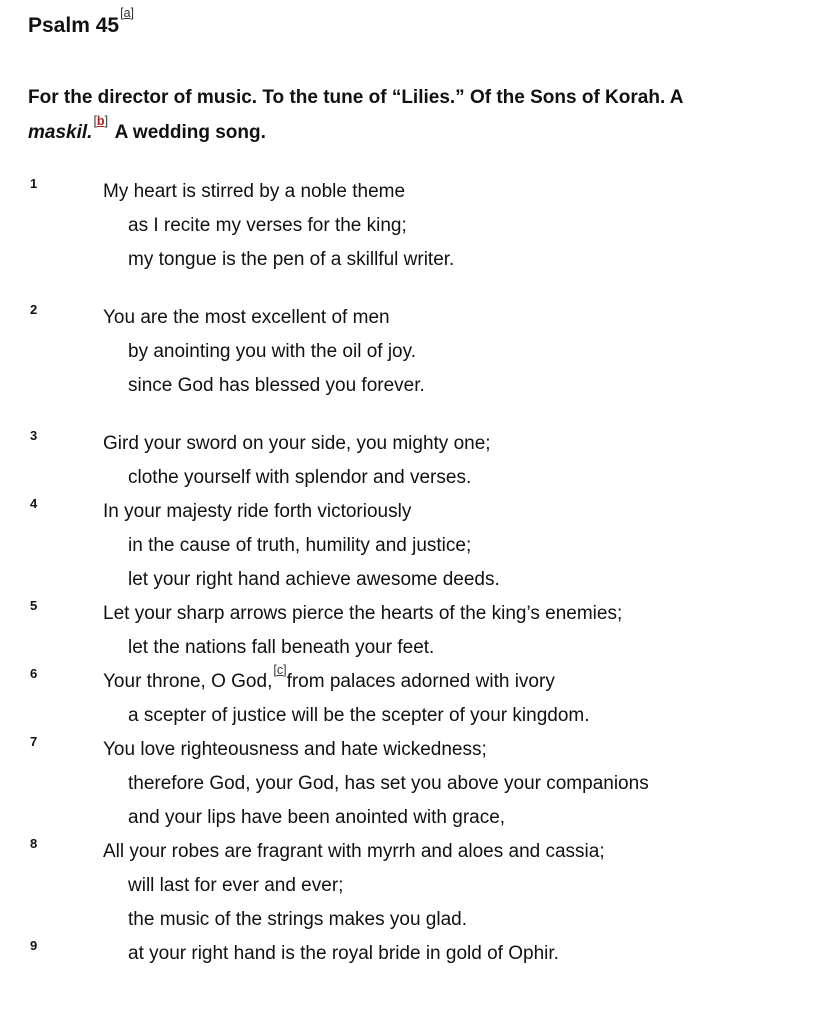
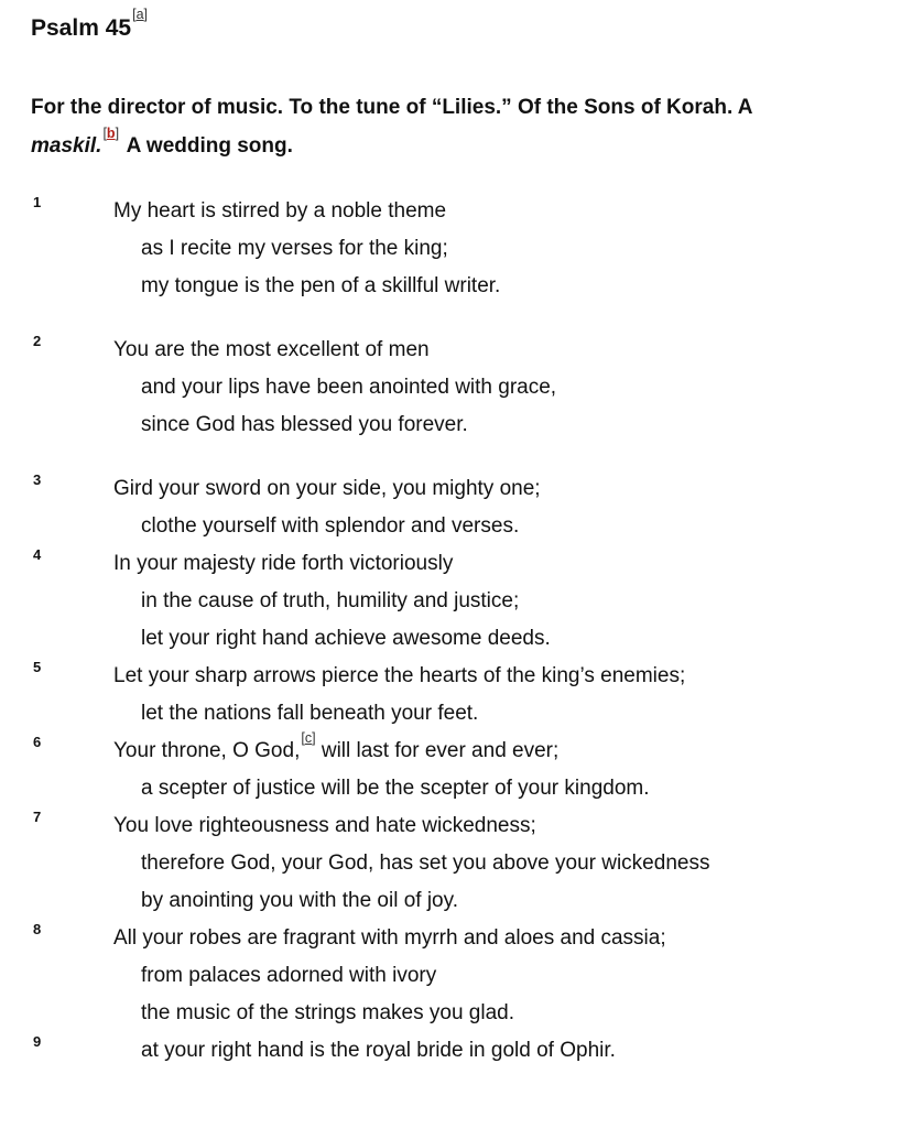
  Psalm 45[a]
  For the director of music. To the tune of “Lilies.” Of the Sons of Korah. A
  maskil.[b] A wedding song.
  1
  My heart is stirred by a noble theme
  as I recite my verses for the king;
  my tongue is the pen of a skillful writer.
  2
  You are the most excellent of men
- by anointing you with the oil of joy.
+ and your lips have been anointed with grace,
  since God has blessed you forever.
  3
  Gird your sword on your side, you mighty one;
  clothe yourself with splendor and verses.
  4
  In your majesty ride forth victoriously
  in the cause of truth, humility and justice;
  let your right hand achieve awesome deeds.
  5
  Let your sharp arrows pierce the hearts of the king’s enemies;
  let the nations fall beneath your feet.
  6
- Your throne, O God,[c]from palaces adorned with ivory
+ Your throne, O God,[c] will last for ever and ever;
  a scepter of justice will be the scepter of your kingdom.
  7
  You love righteousness and hate wickedness;
- therefore God, your God, has set you above your companions
+ therefore God, your God, has set you above your wickedness
- and your lips have been anointed with grace,
+ by anointing you with the oil of joy.
  8
  All your robes are fragrant with myrrh and aloes and cassia;
- will last for ever and ever;
+ from palaces adorned with ivory
  the music of the strings makes you glad.
  9
  at your right hand is the royal bride in gold of Ophir.
